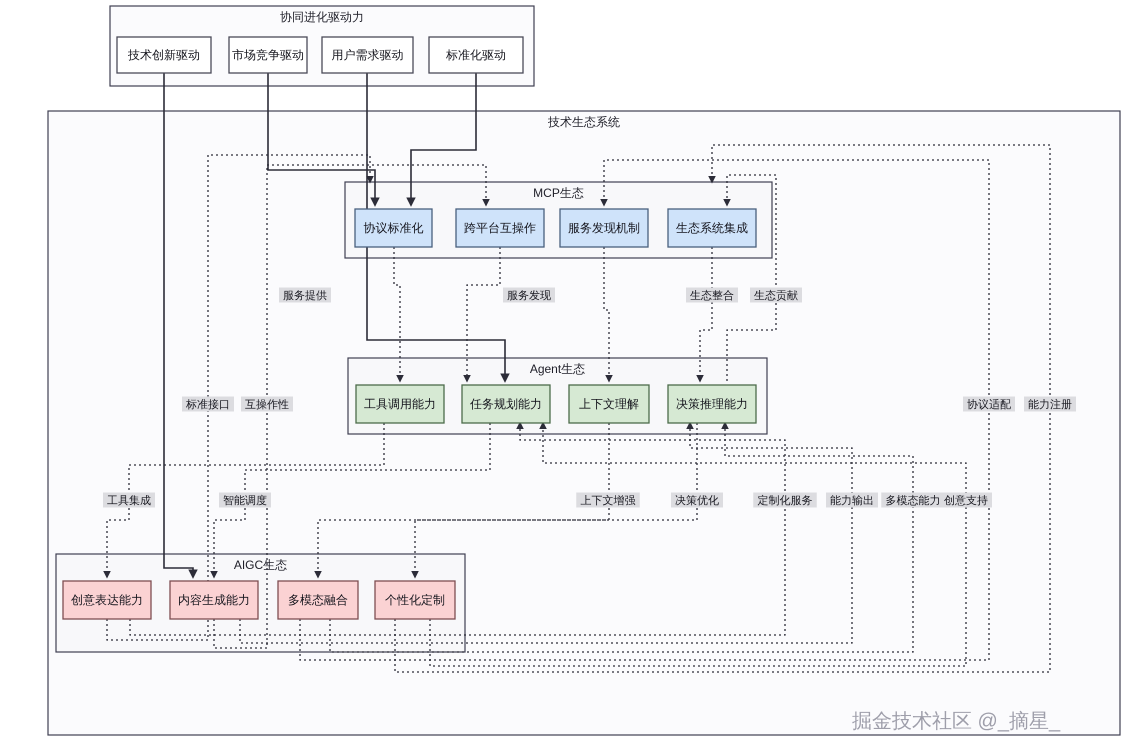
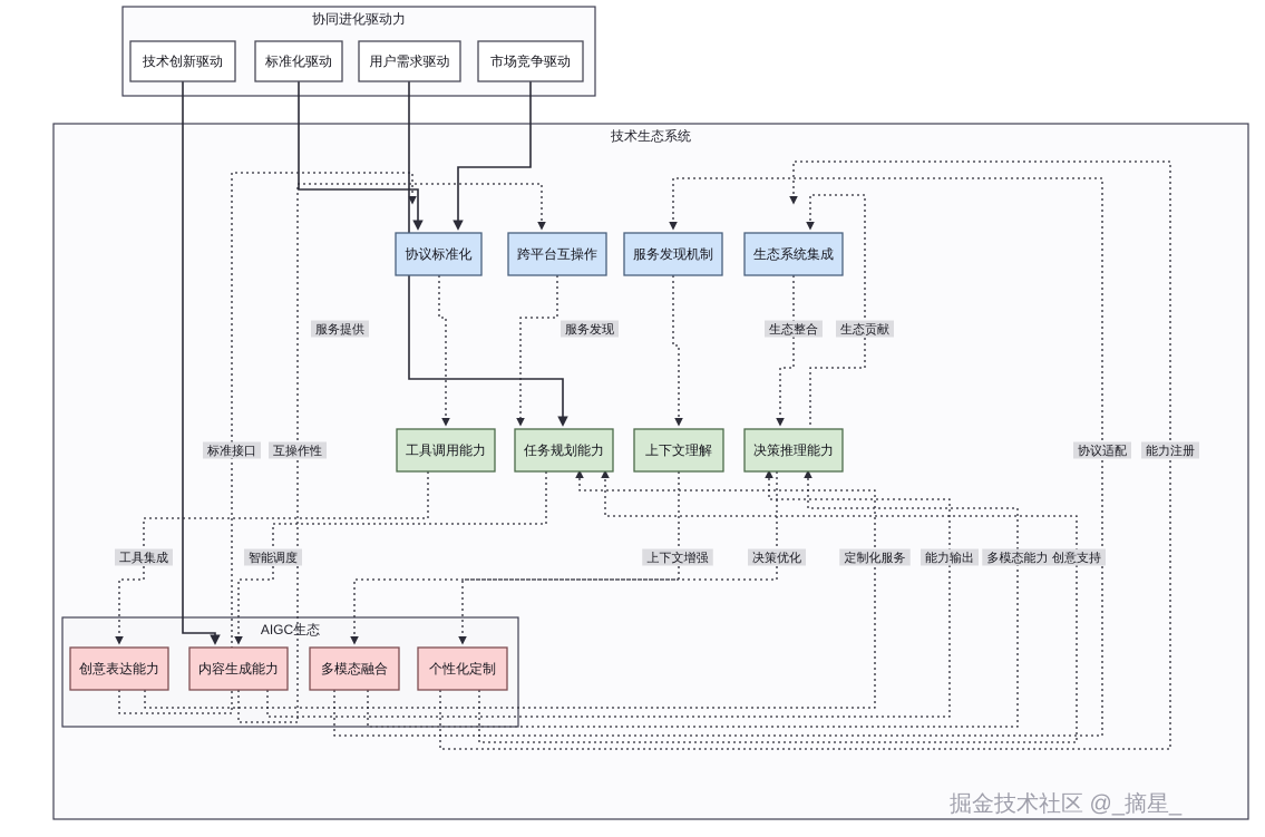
  技术生态系统
  协同进化驱动力
- MCP生态
- Agent生态
  AIGC生态
  技术创新驱动
- 市场竞争驱动
+ 标准化驱动
  用户需求驱动
- 标准化驱动
+ 市场竞争驱动
  协议标准化
  跨平台互操作
  服务发现机制
  生态系统集成
  工具调用能力
  任务规划能力
  上下文理解
  决策推理能力
  创意表达能力
  内容生成能力
  多模态融合
  个性化定制
  服务提供
  服务发现
  生态整合
  生态贡献
  标准接口
  互操作性
  协议适配
  能力注册
  工具集成
  智能调度
  上下文增强
  决策优化
  定制化服务
  能力输出
  多模态能力
  创意支持
  掘金技术社区 @_摘星_
